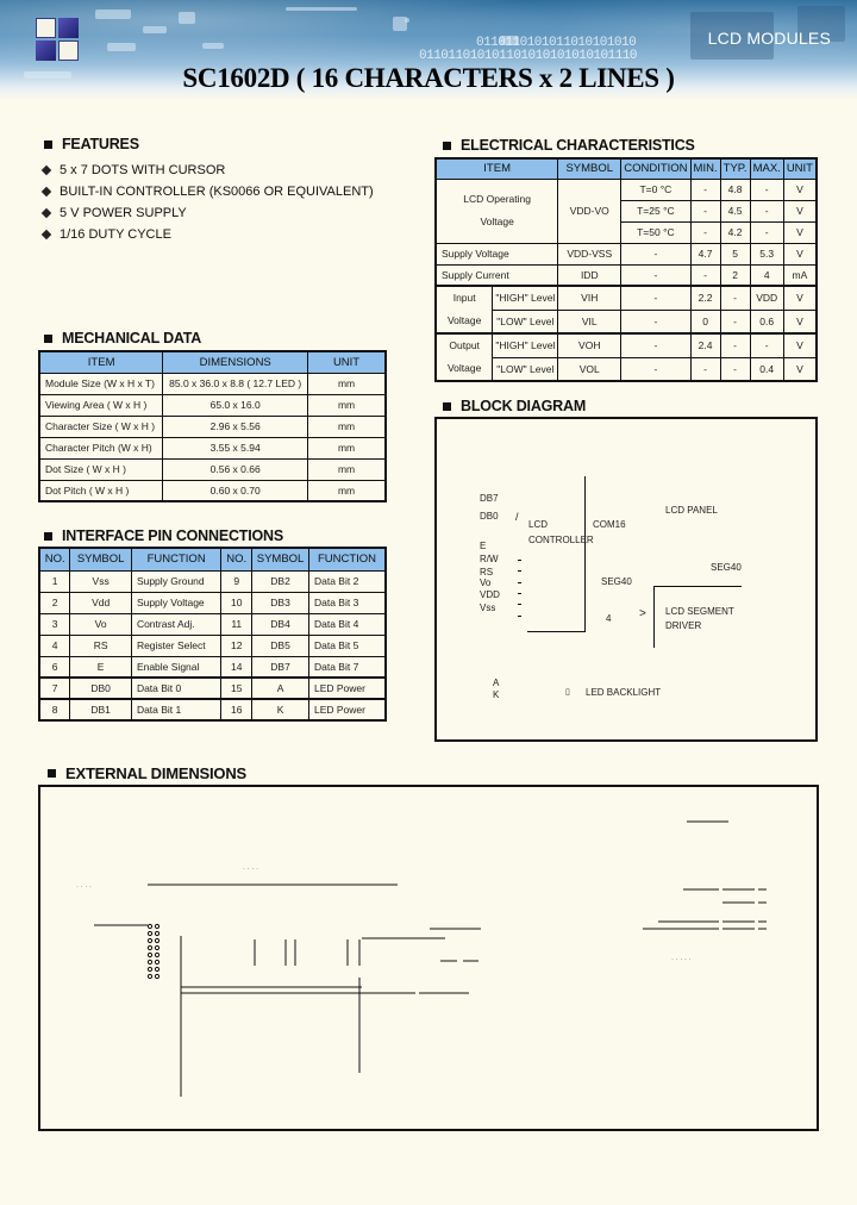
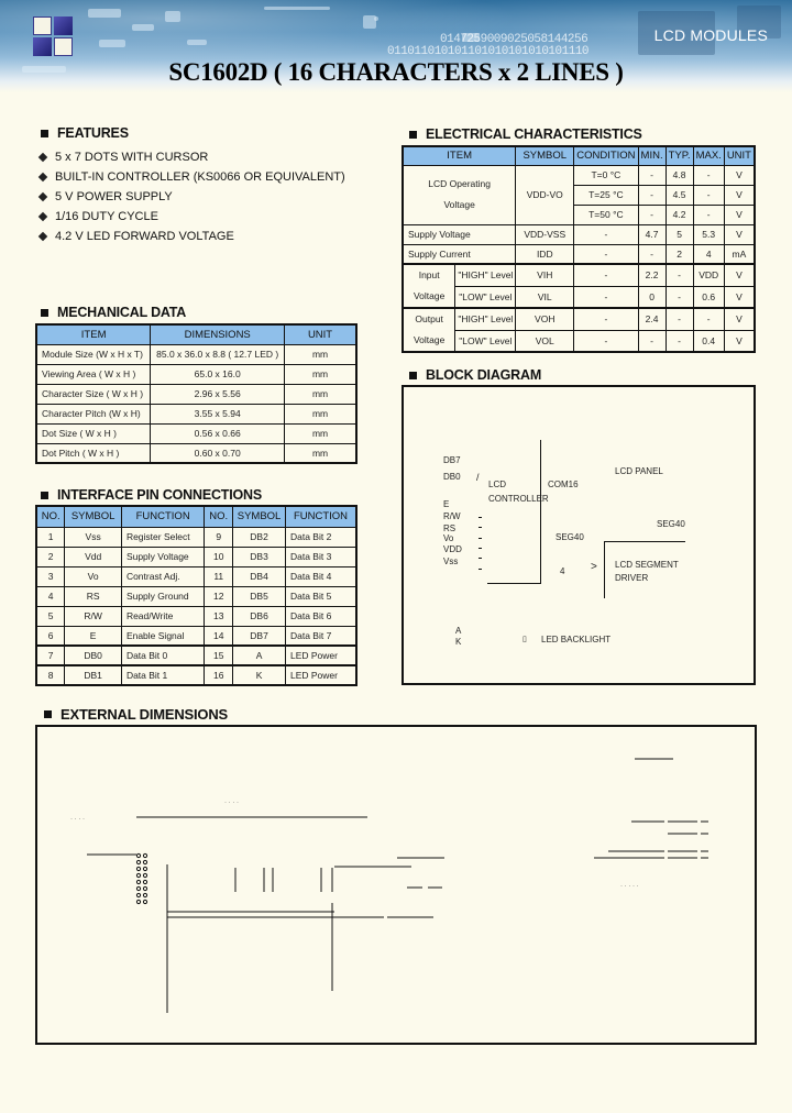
- 0110110101011010101010
+ 0147259009025058144256
  011011010101101010101010101110
  LCD MODULES
  SC1602D ( 16 CHARACTERS x 2 LINES )
  FEATURES
  5 x 7 DOTS WITH CURSOR
  BUILT-IN CONTROLLER (KS0066 OR EQUIVALENT)
  5 V POWER SUPPLY
  1/16 DUTY CYCLE
+ 4.2 V LED FORWARD VOLTAGE
  ELECTRICAL CHARACTERISTICS
  ITEM	SYMBOL	CONDITION	MIN.	TYP.	MAX.	UNIT
  LCD Operating Voltage	VDD-VO	T=0 °C	-	4.8	-	V
  T=25 °C	-	4.5	-	V
  T=50 °C	-	4.2	-	V
  Supply Voltage	VDD-VSS	-	4.7	5	5.3	V
  Supply Current	IDD	-	-	2	4	mA
  Input Voltage	"HIGH" Level	VIH	-	2.2	-	VDD	V
  "LOW" Level	VIL	-	0	-	0.6	V
  Output Voltage	"HIGH" Level	VOH	-	2.4	-	-	V
  "LOW" Level	VOL	-	-	-	0.4	V
  MECHANICAL DATA
  ITEM	DIMENSIONS	UNIT
  Module Size (W x H x T)	85.0 x 36.0 x 8.8 ( 12.7 LED )	mm
  Viewing Area ( W x H )	65.0 x 16.0	mm
  Character Size ( W x H )	2.96 x 5.56	mm
  Character Pitch (W x H)	3.55 x 5.94	mm
  Dot Size ( W x H )	0.56 x 0.66	mm
  Dot Pitch ( W x H )	0.60 x 0.70	mm
  INTERFACE PIN CONNECTIONS
  NO.	SYMBOL	FUNCTION	NO.	SYMBOL	FUNCTION
- 1	Vss	Supply Ground	9	DB2	Data Bit 2
+ 1	Vss	Register Select	9	DB2	Data Bit 2
  2	Vdd	Supply Voltage	10	DB3	Data Bit 3
  3	Vo	Contrast Adj.	11	DB4	Data Bit 4
- 4	RS	Register Select	12	DB5	Data Bit 5
+ 4	RS	Supply Ground	12	DB5	Data Bit 5
+ 5	R/W	Read/Write	13	DB6	Data Bit 6
  6	E	Enable Signal	14	DB7	Data Bit 7
  7	DB0	Data Bit 0	15	A	LED Power
  8	DB1	Data Bit 1	16	K	LED Power
  BLOCK DIAGRAM
  DB7
  DB0
  E
  R/W
  RS
  Vo
  VDD
  Vss
  /
  LCD
  CONTROLLER
  COM16
  SEG40
  4
  LCD PANEL
  SEG40
  LCD SEGMENT
  DRIVER
  >
  A
  K
  LED BACKLIGHT
  EXTERNAL DIMENSIONS
